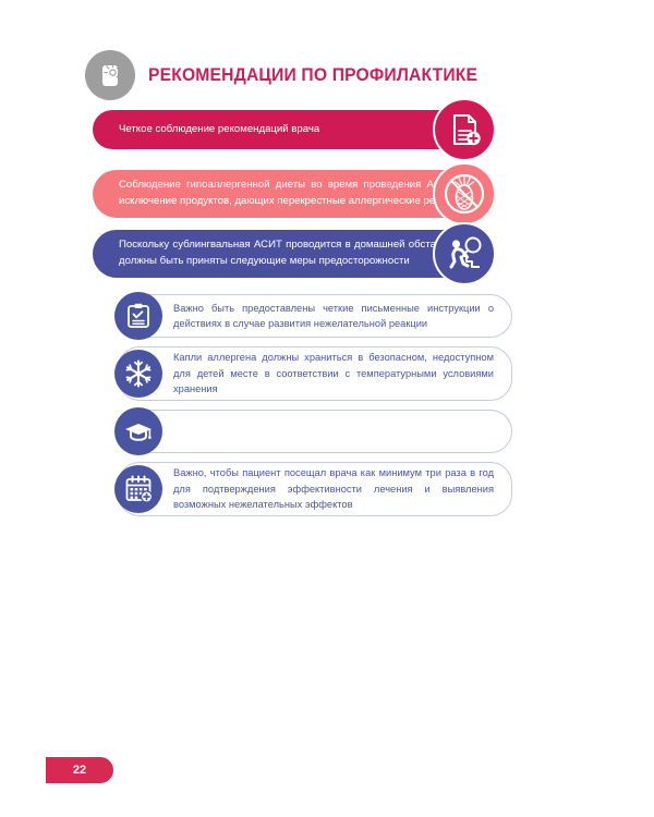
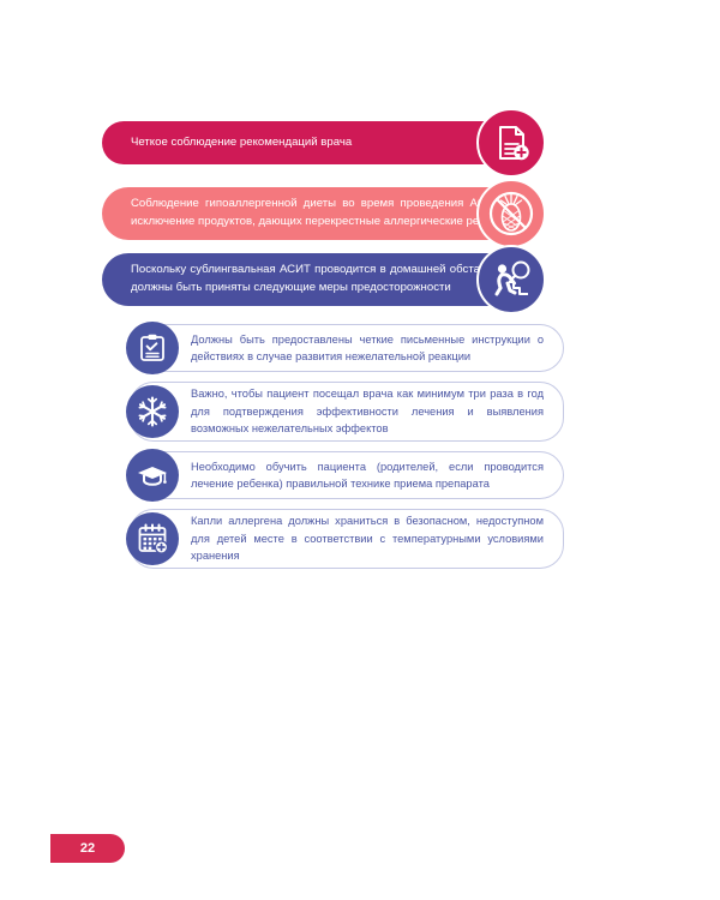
- РЕКОМЕНДАЦИИ ПО ПРОФИЛАКТИКЕ
  Четкое соблюдение рекомендаций врача
  Соблюдение гипоаллергенной диеты во время проведения А исключение продуктов, дающих перекрестные аллергические ре
  Поскольку сублингвальная АСИТ проводится в домашней обст должны быть приняты следующие меры предосторожности
- Важно быть предоставлены четкие письменные инструкции о действиях в случае развития нежелательной реакции
+ Должны быть предоставлены четкие письменные инструкции о действиях в случае развития нежелательной реакции
- Капли аллергена должны храниться в безопасном, недоступном для детей месте в соответствии с температурными условиями хранения
+ Важно, чтобы пациент посещал врача как минимум три раза в год для подтверждения эффективности лечения и выявления возможных нежелательных эффектов
+ Необходимо обучить пациента (родителей, если проводится лечение ребенка) правильной технике приема препарата
- Важно, чтобы пациент посещал врача как минимум три раза в год для подтверждения эффективности лечения и выявления возможных нежелательных эффектов
+ Капли аллергена должны храниться в безопасном, недоступном для детей месте в соответствии с температурными условиями хранения
  22
